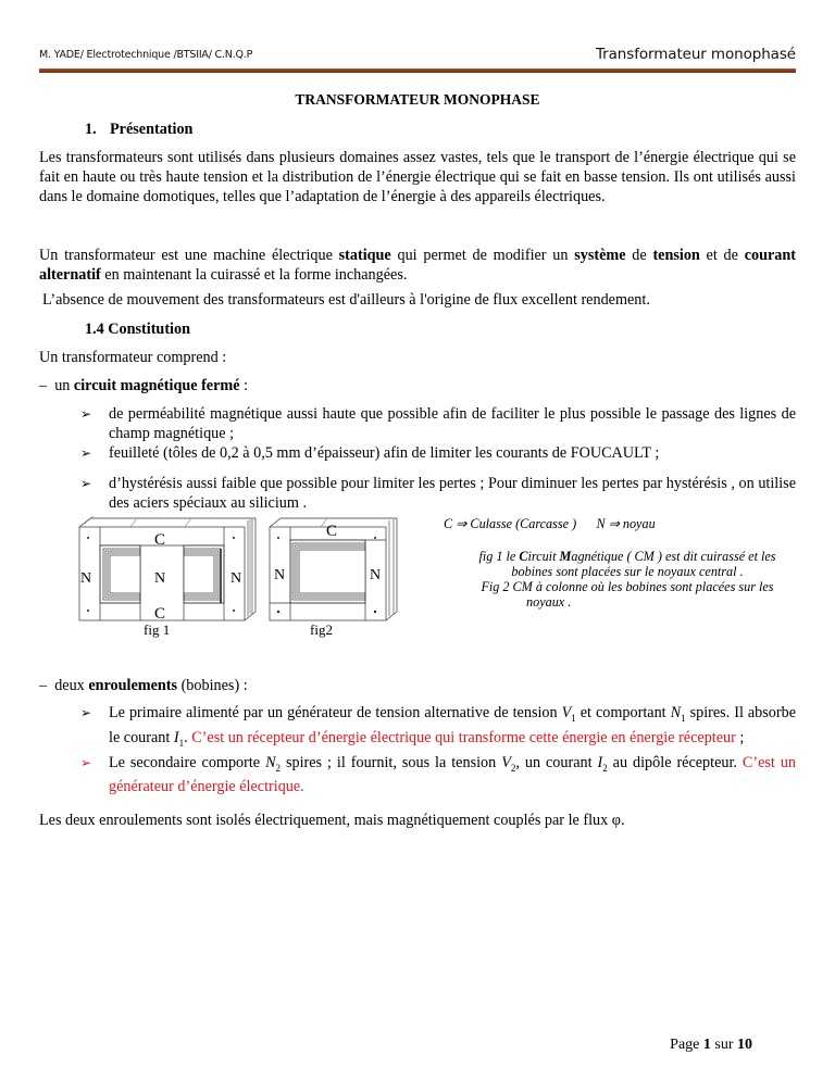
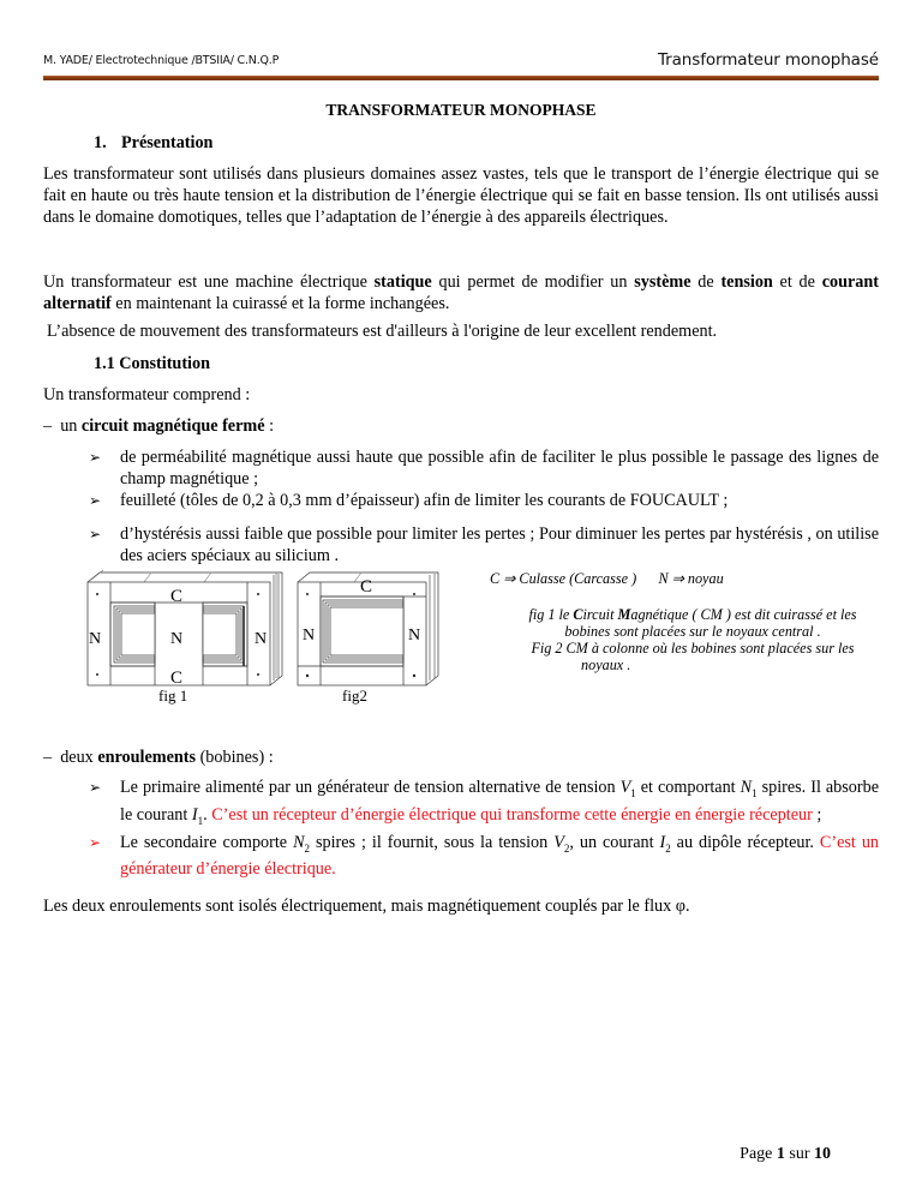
  M. YADE/ Electrotechnique /BTSIIA/ C.N.Q.P
  Transformateur monophasé
  TRANSFORMATEUR MONOPHASE
  1. Présentation
- Les transformateurs sont utilisés dans plusieurs domaines assez vastes, tels que le transport de l’énergie électrique qui se fait en haute ou très haute tension et la distribution de l’énergie électrique qui se fait en basse tension. Ils ont utilisés aussi dans le domaine domotiques, telles que l’adaptation de l’énergie à des appareils électriques.
+ Les transformateur sont utilisés dans plusieurs domaines assez vastes, tels que le transport de l’énergie électrique qui se fait en haute ou très haute tension et la distribution de l’énergie électrique qui se fait en basse tension. Ils ont utilisés aussi dans le domaine domotiques, telles que l’adaptation de l’énergie à des appareils électriques.
  Un transformateur est une machine électrique statique qui permet de modifier un système de tension et de courant alternatif en maintenant la cuirassé et la forme inchangées.
- L’absence de mouvement des transformateurs est d'ailleurs à l'origine de flux excellent rendement.
+ L’absence de mouvement des transformateurs est d'ailleurs à l'origine de leur excellent rendement.
- 1.4 Constitution
+ 1.1 Constitution
  Un transformateur comprend :
  – un circuit magnétique fermé :
  ➢
  de perméabilité magnétique aussi haute que possible afin de faciliter le plus possible le passage des lignes de champ magnétique ;
  ➢
- feuilleté (tôles de 0,2 à 0,5 mm d’épaisseur) afin de limiter les courants de FOUCAULT ;
+ feuilleté (tôles de 0,2 à 0,3 mm d’épaisseur) afin de limiter les courants de FOUCAULT ;
  ➢
  d’hystérésis aussi faible que possible pour limiter les pertes ; Pour diminuer les pertes par hystérésis , on utilise des aciers spéciaux au silicium .
  C
  N
  C
  N
  N
  fig 1
  C
  N
  N
  fig2
  C ⇒ Culasse (Carcasse ) N ⇒ noyau
  fig 1 le Circuit Magnétique ( CM ) est dit cuirassé et les
  bobines sont placées sur le noyaux central .
  Fig 2 CM à colonne où les bobines sont placées sur les
  noyaux .
  – deux enroulements (bobines) :
  ➢
  Le primaire alimenté par un générateur de tension alternative de tension V1 et comportant N1 spires. Il absorbe le courant I1. C’est un récepteur d’énergie électrique qui transforme cette énergie en énergie récepteur ;
  ➢
  Le secondaire comporte N2 spires ; il fournit, sous la tension V2, un courant I2 au dipôle récepteur. C’est un générateur d’énergie électrique.
  Les deux enroulements sont isolés électriquement, mais magnétiquement couplés par le flux φ.
  Page 1 sur 10
